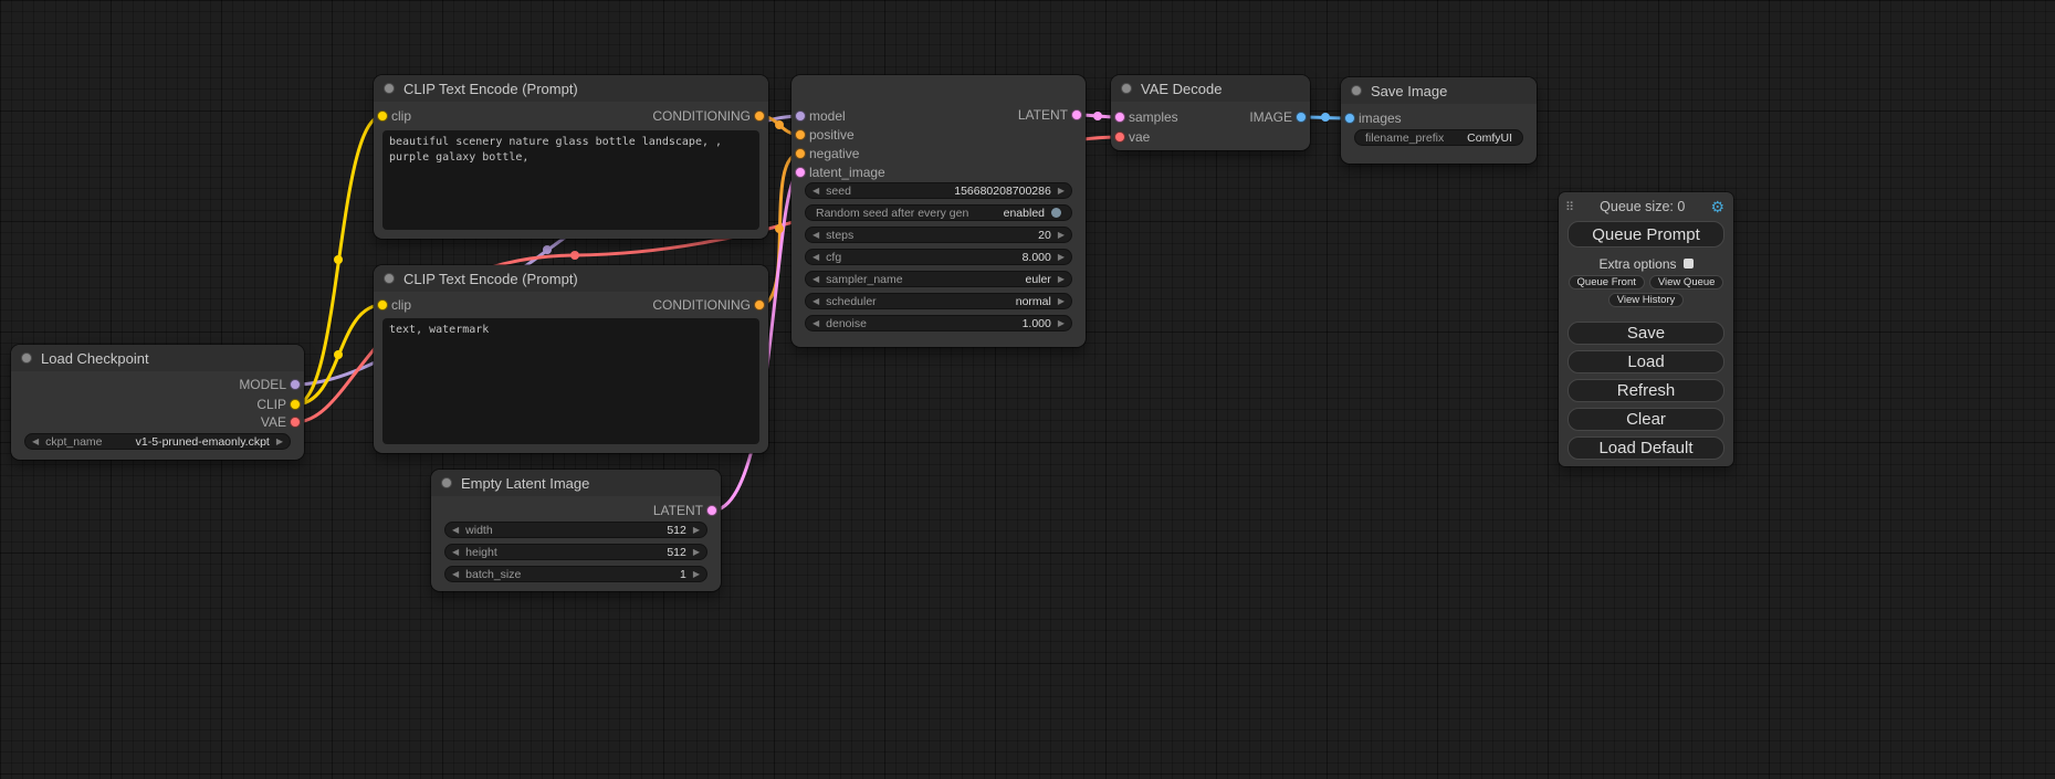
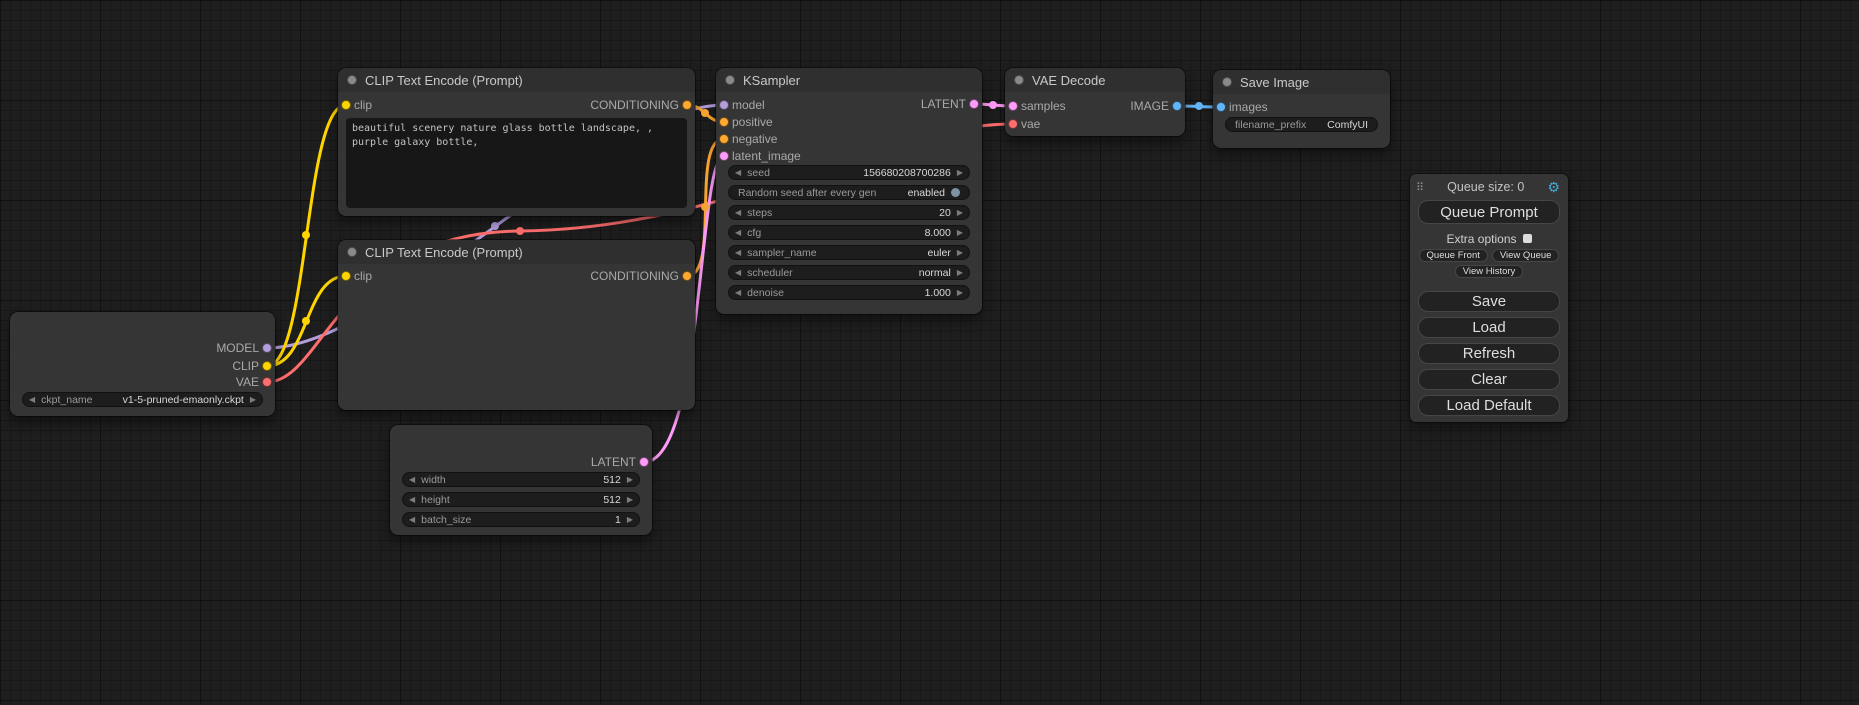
- Load Checkpoint
  MODEL
  CLIP
  VAE
  ◀
  ckpt_name
  v1-5-pruned-emaonly.ckpt
  ▶
  CLIP Text Encode (Prompt)
  clip
  CONDITIONING
  CLIP Text Encode (Prompt)
  clip
  CONDITIONING
- text, watermark
- Empty Latent Image
  LATENT
  ◀
  width
  512
  ▶
  ◀
  height
  512
  ▶
  ◀
  batch_size
  1
  ▶
+ KSampler
  model
  positive
  negative
  latent_image
  LATENT
  ◀
  seed
  156680208700286
  ▶
  Random seed after every gen
  enabled
  ◀
  steps
  20
  ▶
  ◀
  cfg
  8.000
  ▶
  ◀
  sampler_name
  euler
  ▶
  ◀
  scheduler
  normal
  ▶
  ◀
  denoise
  1.000
  ▶
  VAE Decode
  samples
  vae
  IMAGE
  Save Image
  images
  filename_prefix
  ComfyUI
  ⠿
  Queue size: 0
  ⚙
  Queue Prompt
  Extra options
  Queue Front
  View Queue
  View History
  Save
  Load
  Refresh
  Clear
  Load Default
